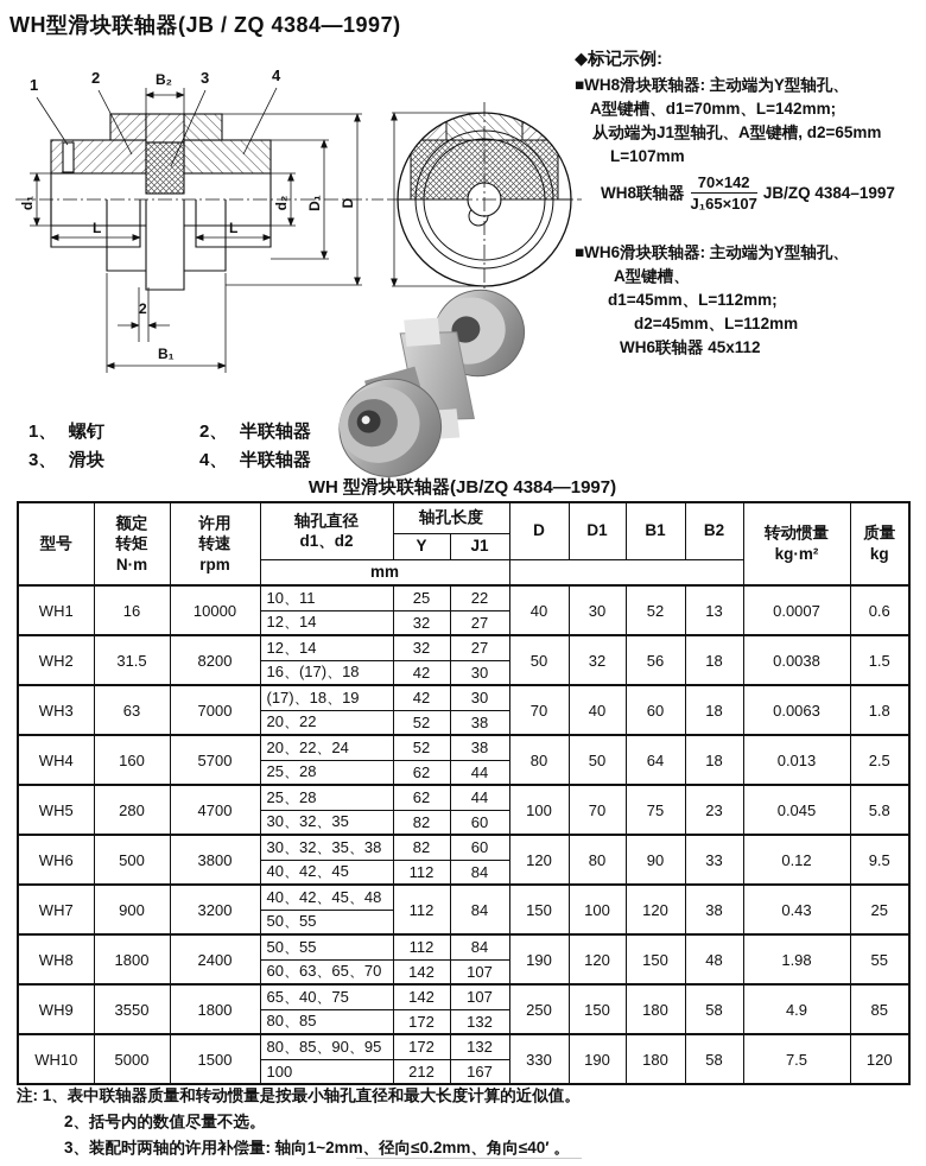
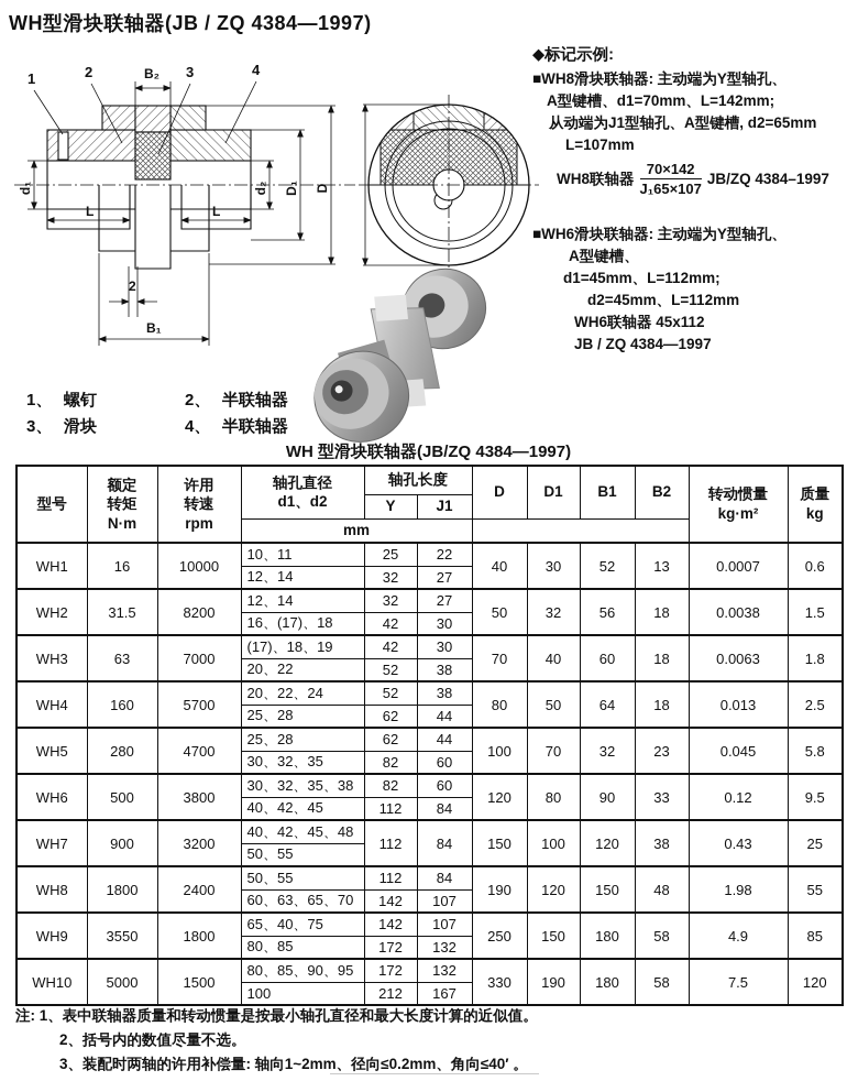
  WH型滑块联轴器(JB / ZQ 4384—1997)
  1
  2
  3
  4
  B₂
  L
  L
  2
  B₁
  ◆标记示例:
  ■WH8滑块联轴器: 主动端为Y型轴孔、
  A型键槽、d1=70mm、L=142mm;
  从动端为J1型轴孔、A型键槽, d2=65mm
  L=107mm
  WH8联轴器
  70×142
  J₁65×107
  JB/ZQ 4384–1997
  ■WH6滑块联轴器: 主动端为Y型轴孔、
  A型键槽、
  d1=45mm、L=112mm;
  d2=45mm、L=112mm
  WH6联轴器 45x112
+ JB / ZQ 4384—1997
  1、 螺钉 2、 半联轴器
  3、 滑块 4、 半联轴器
  WH 型滑块联轴器(JB/ZQ 4384—1997)
  型号	额定 转矩 N·m	许用 转速 rpm	轴孔直径 d1、d2	轴孔长度	D	D1	B1	B2	转动惯量 kg·m²	质量 kg
  Y	J1
  mm
  WH1	16	10000	10、11	25	22	40	30	52	13	0.0007	0.6
  12、14	32	27
  WH2	31.5	8200	12、14	32	27	50	32	56	18	0.0038	1.5
  16、(17)、18	42	30
  WH3	63	7000	(17)、18、19	42	30	70	40	60	18	0.0063	1.8
  20、22	52	38
  WH4	160	5700	20、22、24	52	38	80	50	64	18	0.013	2.5
  25、28	62	44
- WH5	280	4700	25、28	62	44	100	70	75	23	0.045	5.8
+ WH5	280	4700	25、28	62	44	100	70	32	23	0.045	5.8
  30、32、35	82	60
  WH6	500	3800	30、32、35、38	82	60	120	80	90	33	0.12	9.5
  40、42、45	112	84
  WH7	900	3200	40、42、45、48	112	84	150	100	120	38	0.43	25
  50、55
  WH8	1800	2400	50、55	112	84	190	120	150	48	1.98	55
  60、63、65、70	142	107
  WH9	3550	1800	65、40、75	142	107	250	150	180	58	4.9	85
  80、85	172	132
  WH10	5000	1500	80、85、90、95	172	132	330	190	180	58	7.5	120
  100	212	167
  注: 1、表中联轴器质量和转动惯量是按最小轴孔直径和最大长度计算的近似值。
  2、括号内的数值尽量不选。
  3、装配时两轴的许用补偿量: 轴向1~2mm、径向≤0.2mm、角向≤40′ 。
